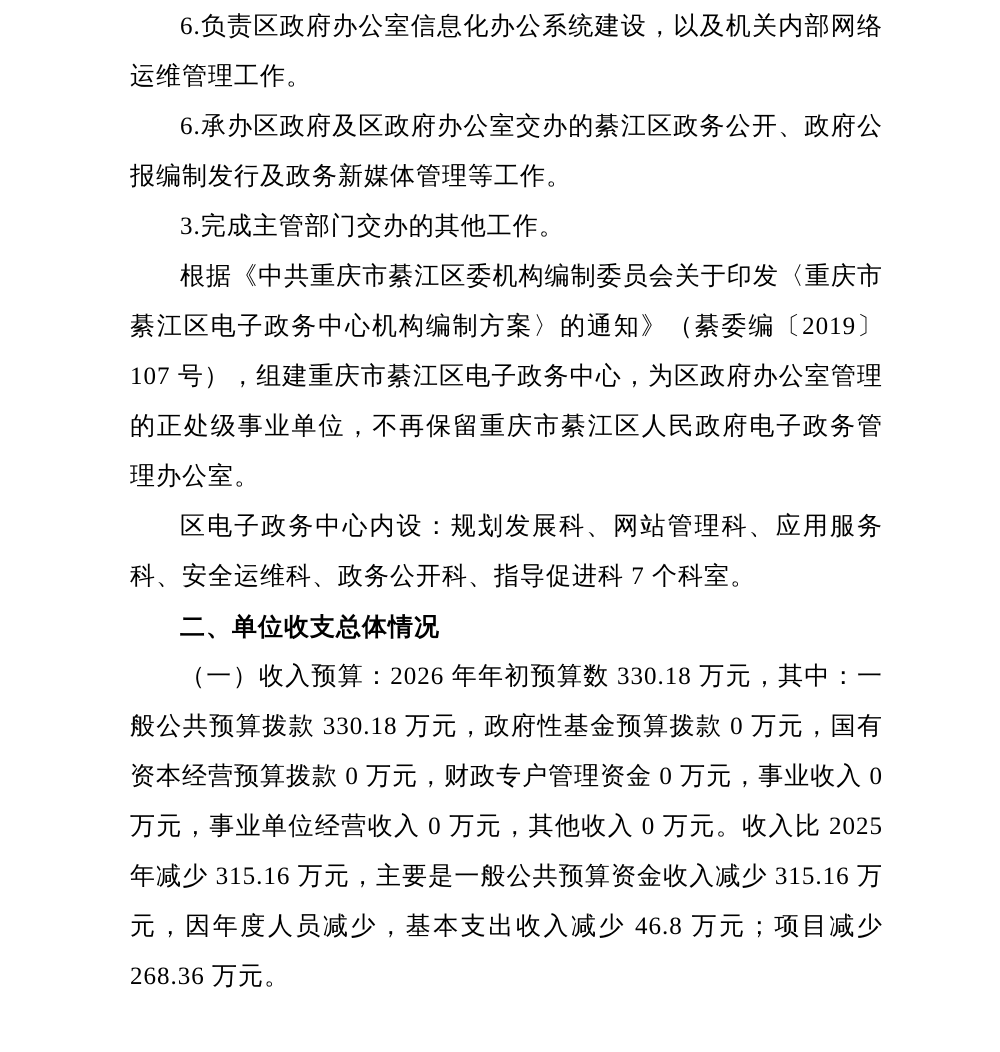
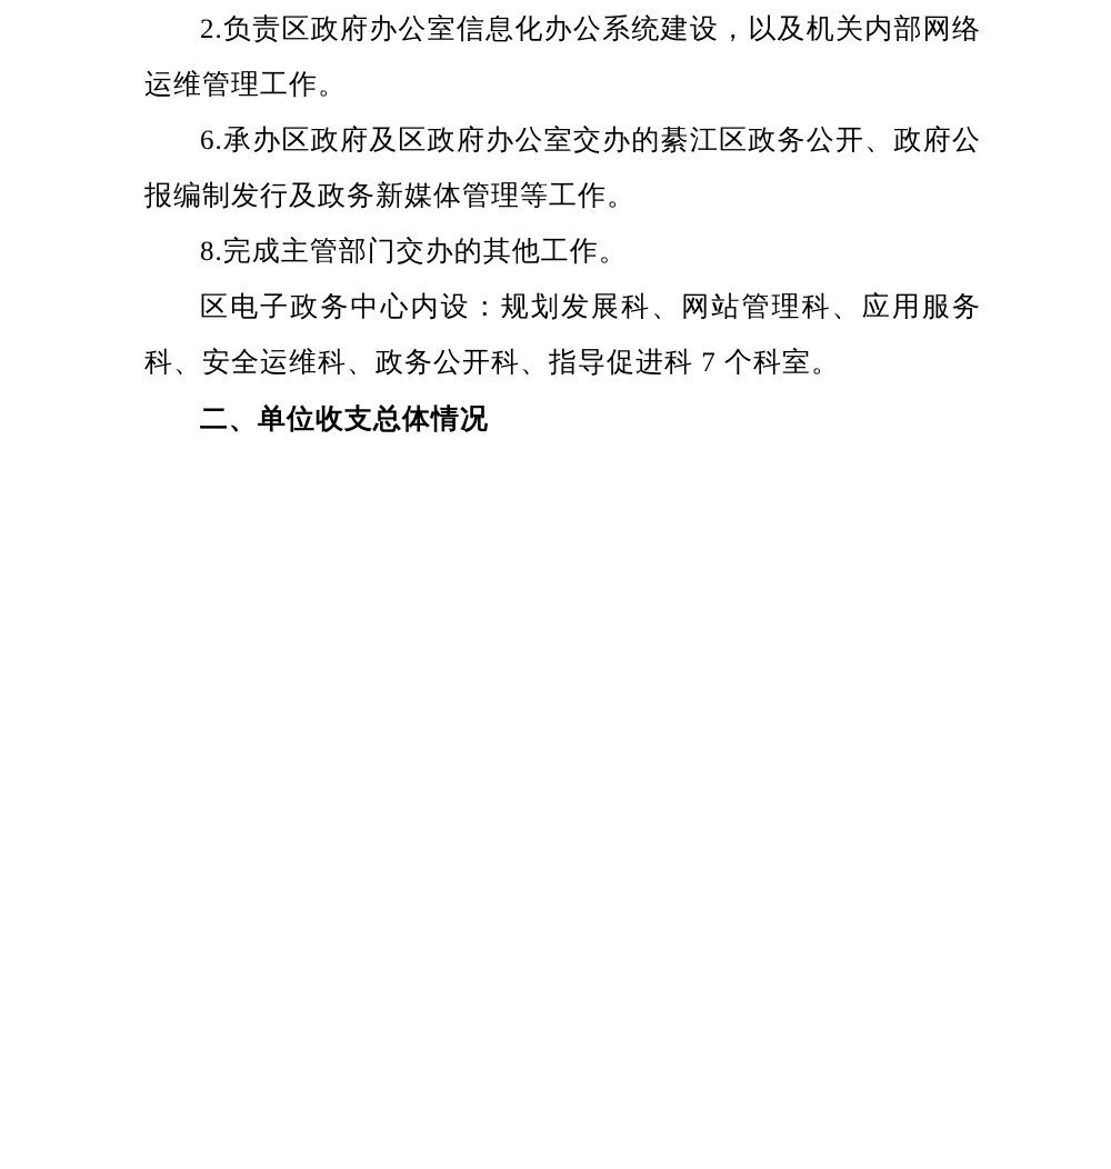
- 6.负责区政府办公室信息化办公系统建设，以及机关内部网络运维管理工作。
+ 2.负责区政府办公室信息化办公系统建设，以及机关内部网络运维管理工作。
  6.承办区政府及区政府办公室交办的綦江区政务公开、政府公报编制发行及政务新媒体管理等工作。
- 3.完成主管部门交办的其他工作。
+ 8.完成主管部门交办的其他工作。
- 根据《中共重庆市綦江区委机构编制委员会关于印发〈重庆市綦江区电子政务中心机构编制方案〉的通知》（綦委编〔2019〕107 号），组建重庆市綦江区电子政务中心，为区政府办公室管理的正处级事业单位，不再保留重庆市綦江区人民政府电子政务管理办公室。
  区电子政务中心内设：规划发展科、网站管理科、应用服务科、安全运维科、政务公开科、指导促进科 7 个科室。
  二、单位收支总体情况
- （一）收入预算：2026 年年初预算数 330.18 万元，其中：一般公共预算拨款 330.18 万元，政府性基金预算拨款 0 万元，国有资本经营预算拨款 0 万元，财政专户管理资金 0 万元，事业收入 0 万元，事业单位经营收入 0 万元，其他收入 0 万元。收入比 2025 年减少 315.16 万元，主要是一般公共预算资金收入减少 315.16 万元，因年度人员减少，基本支出收入减少 46.8 万元；项目减少 268.36 万元。
